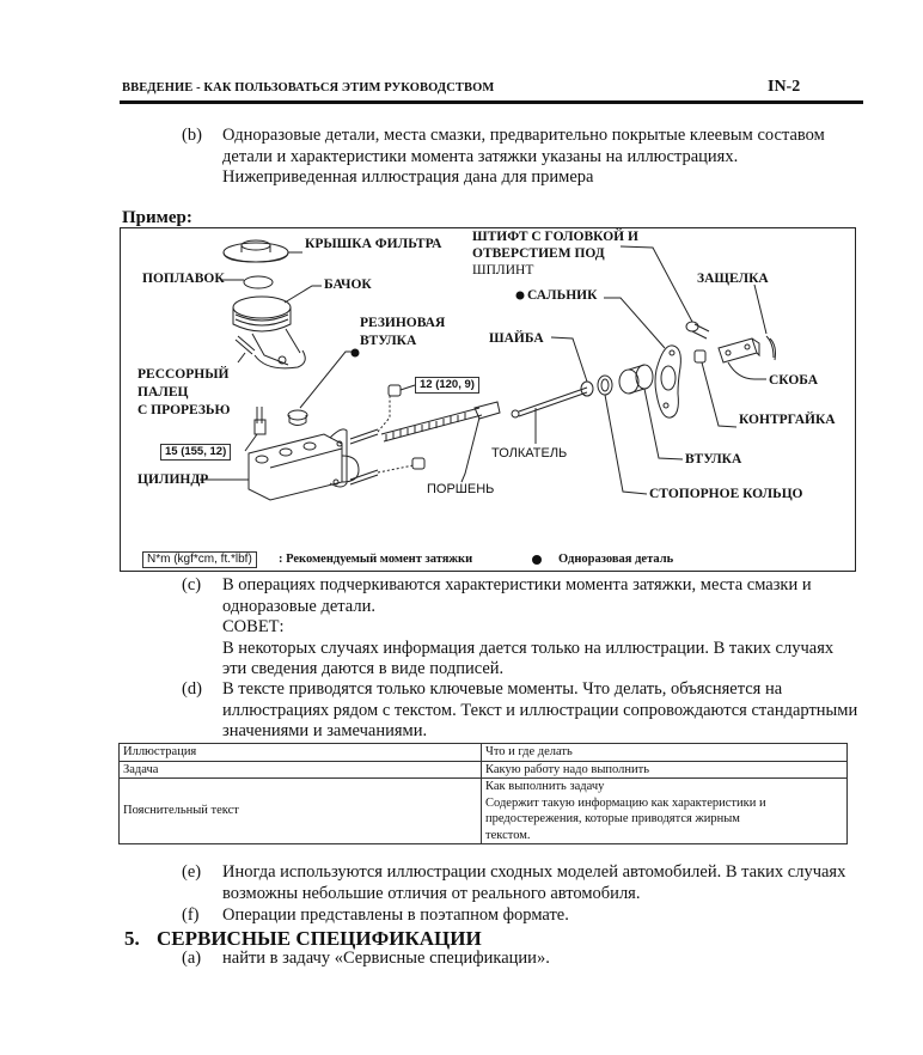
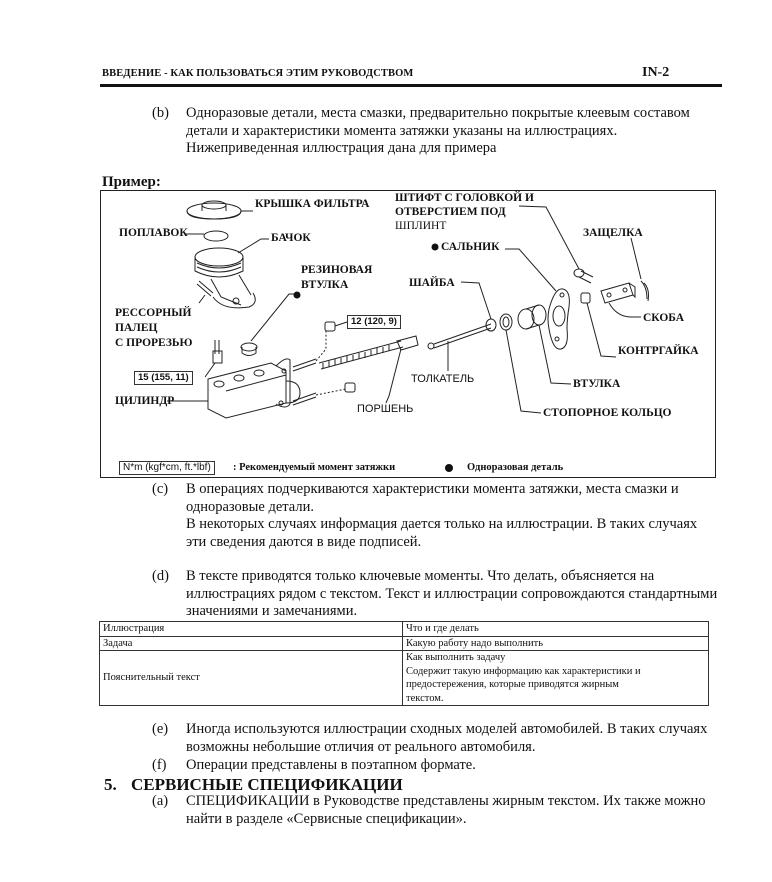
  ВВЕДЕНИЕ - КАК ПОЛЬЗОВАТЬСЯ ЭТИМ РУКОВОДСТВОМ
  IN-2
  (b)
  Одноразовые детали, места смазки, предварительно покрытые клеевым составом
  детали и характеристики момента затяжки указаны на иллюстрациях.
  Нижеприведенная иллюстрация дана для примера
  Пример:
  КРЫШКА ФИЛЬТРА
  ПОПЛАВОК
  БАЧОК
  РЕЗИНОВАЯ
  ВТУЛКА
  РЕССОРНЫЙ
  ПАЛЕЦ
  С ПРОРЕЗЬЮ
  12 (120, 9)
- 15 (155, 12)
+ 15 (155, 11)
  ЦИЛИНДР
  ПОРШЕНЬ
  ТОЛКАТЕЛЬ
  ШАЙБА
  САЛЬНИК
  ШТИФТ С ГОЛОВКОЙ И
  ОТВЕРСТИЕМ ПОД
  ШПЛИНТ
  ЗАЩЕЛКА
  СКОБА
  КОНТРГАЙКА
  ВТУЛКА
  СТОПОРНОЕ КОЛЬЦО
  N*m (kgf*cm, ft.*lbf)
  : Рекомендуемый момент затяжки
  Одноразовая деталь
  (c)
  В операциях подчеркиваются характеристики момента затяжки, места смазки и
  одноразовые детали.
- СОВЕТ:
  В некоторых случаях информация дается только на иллюстрации. В таких случаях
  эти сведения даются в виде подписей.
  (d)
  В тексте приводятся только ключевые моменты. Что делать, объясняется на
  иллюстрациях рядом с текстом. Текст и иллюстрации сопровождаются стандартными
  значениями и замечаниями.
  Иллюстрация	Что и где делать
  Задача	Какую работу надо выполнить
  Пояснительный текст	Как выполнить задачу Содержит такую информацию как характеристики и предостережения, которые приводятся жирным текстом.
  (e)
  Иногда используются иллюстрации сходных моделей автомобилей. В таких случаях
  возможны небольшие отличия от реального автомобиля.
  (f)
  Операции представлены в поэтапном формате.
  5. СЕРВИСНЫЕ СПЕЦИФИКАЦИИ
  (a)
+ СПЕЦИФИКАЦИИ в Руководстве представлены жирным текстом. Их также можно
- найти в задачу «Сервисные спецификации».
+ найти в разделе «Сервисные спецификации».
